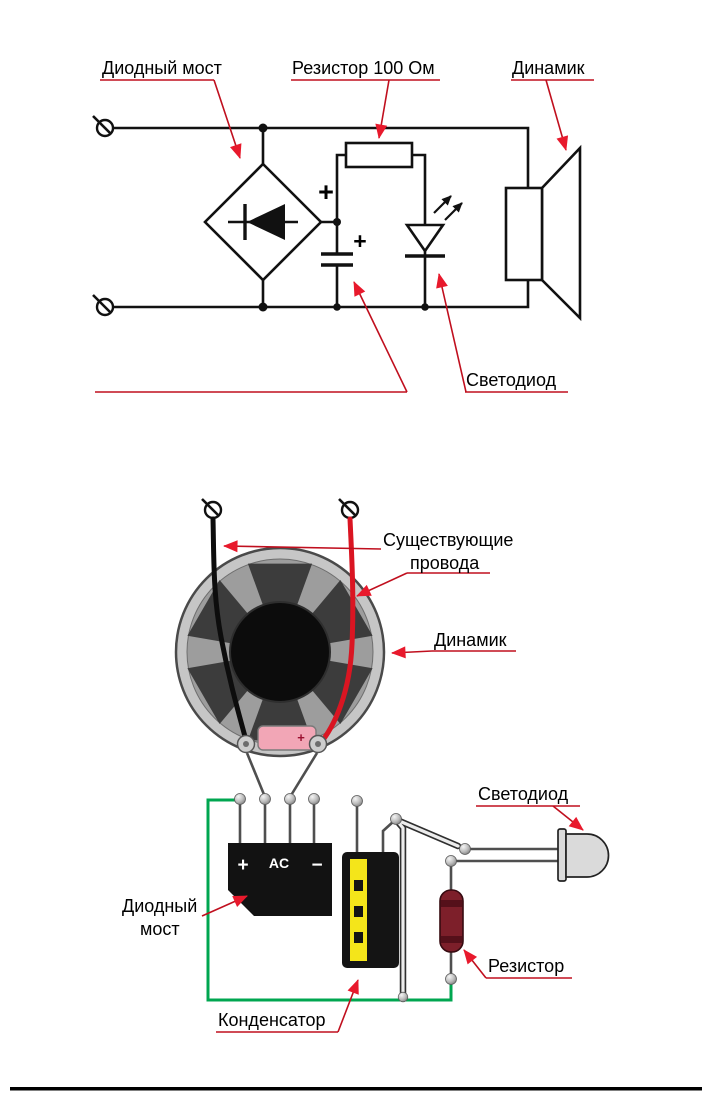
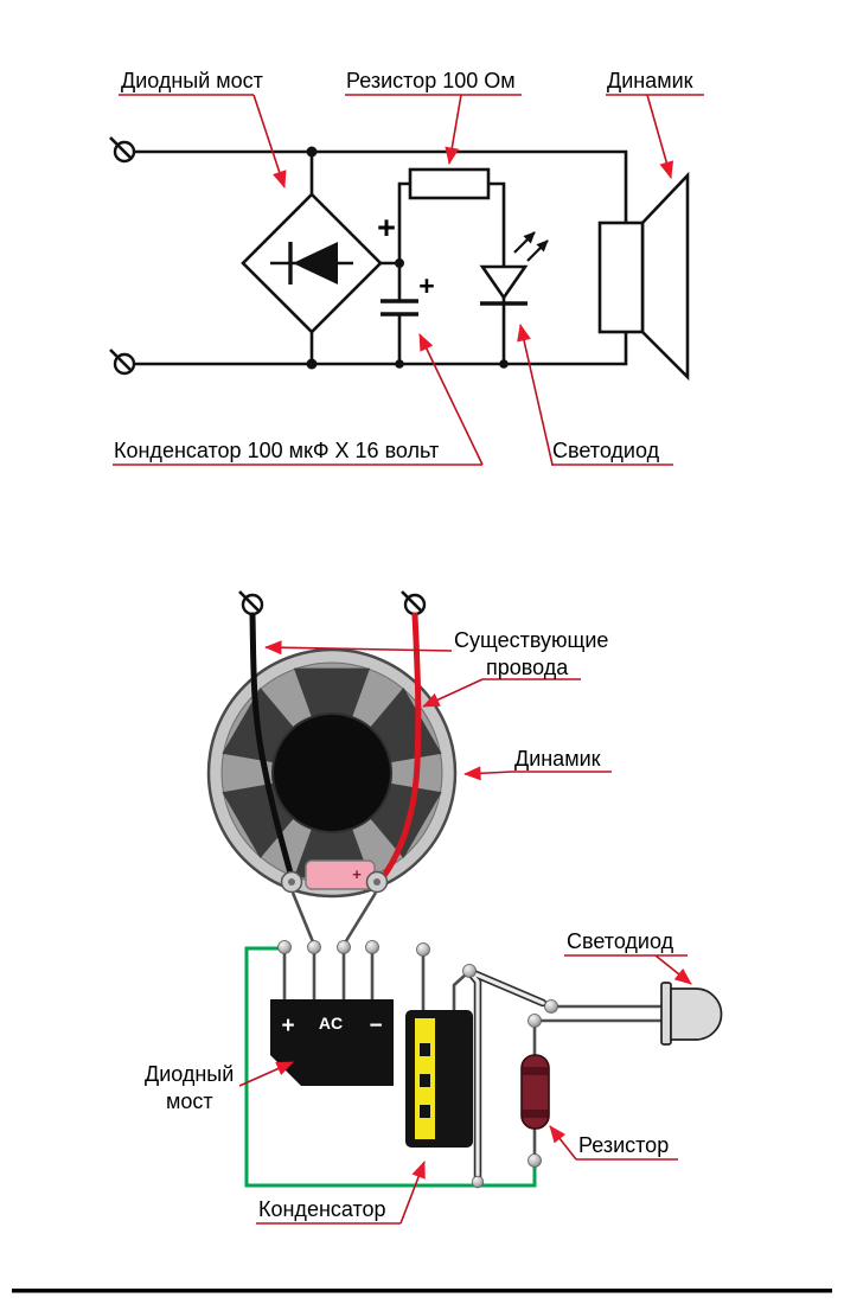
  +
  +
  Диодный мост
  Резистор 100 Ом
  Динамик
+ Конденсатор 100 мкФ Х 16 вольт
  Светодиод
  +
  +
  AC
  −
  Существующие
  провода
  Динамик
  Светодиод
  Диодный
  мост
  Резистор
  Конденсатор
